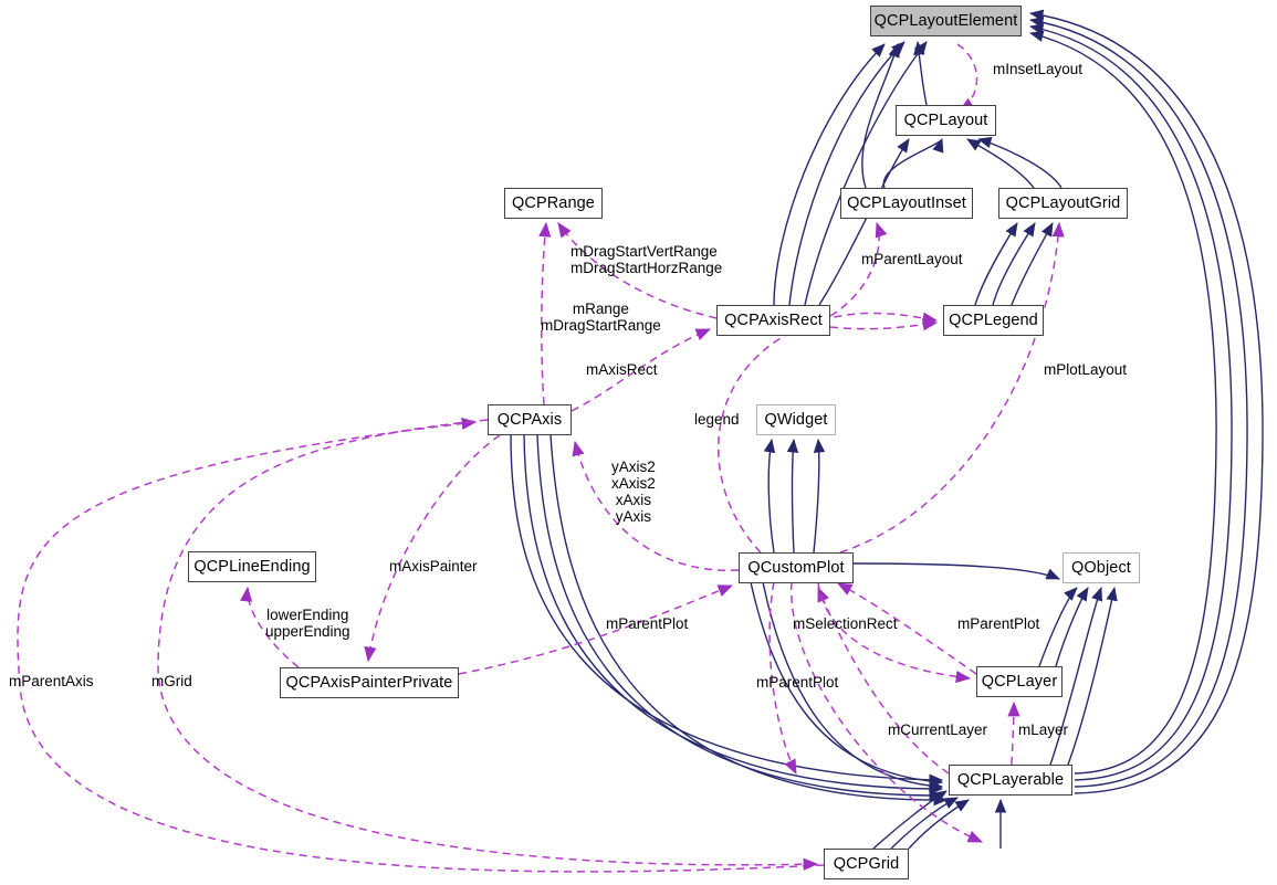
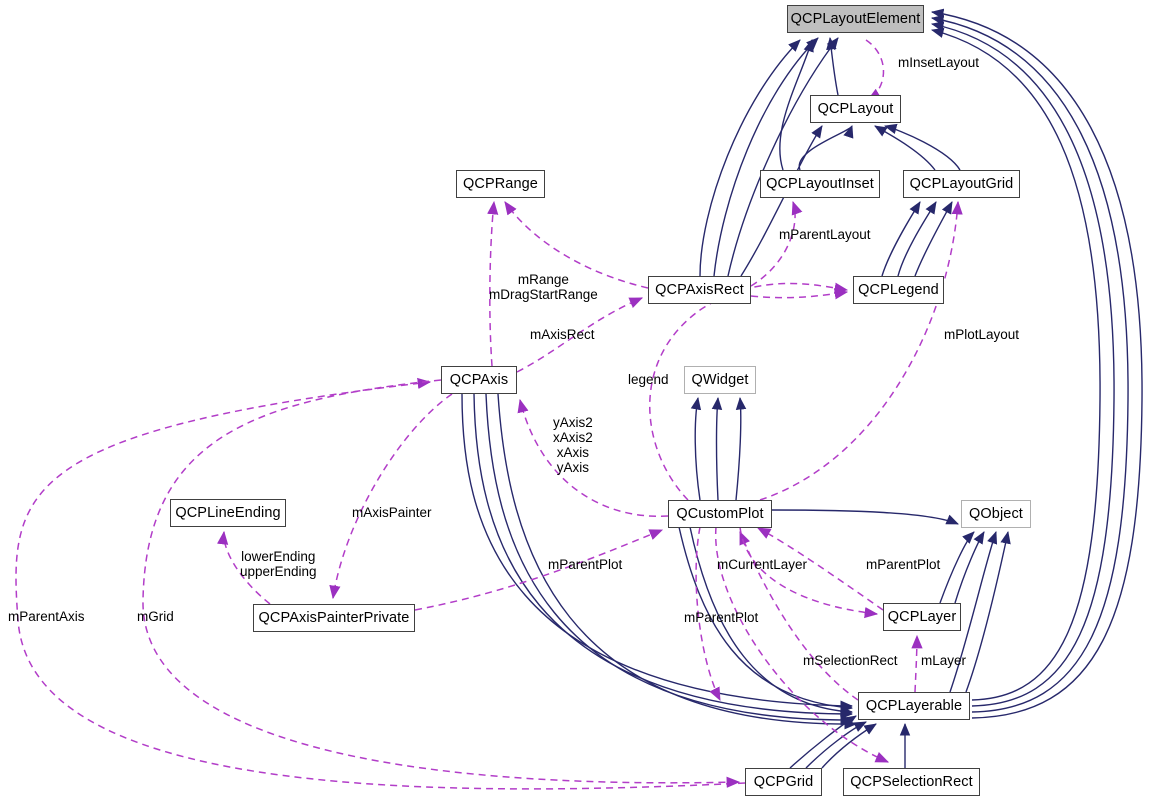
  QCPLayoutElement
  QCPLayout
  QCPRange
  QCPLayoutInset
  QCPLayoutGrid
  QCPAxisRect
  QCPLegend
  QCPAxis
  QWidget
  QCPLineEnding
  QCustomPlot
  QObject
  QCPAxisPainterPrivate
  QCPLayer
  QCPLayerable
  QCPGrid
+ QCPSelectionRect
  mInsetLayout
- mDragStartVertRange
- mDragStartHorzRange
  mParentLayout
  mRange
  mDragStartRange
  mPlotLayout
  mAxisRect
  legend
  yAxis2
  xAxis2
  xAxis
  yAxis
  mAxisPainter
  lowerEnding
  upperEnding
  mParentPlot
- mSelectionRect
+ mCurrentLayer
  mParentPlot
  mParentPlot
  mParentAxis
  mGrid
- mCurrentLayer
+ mSelectionRect
  mLayer
